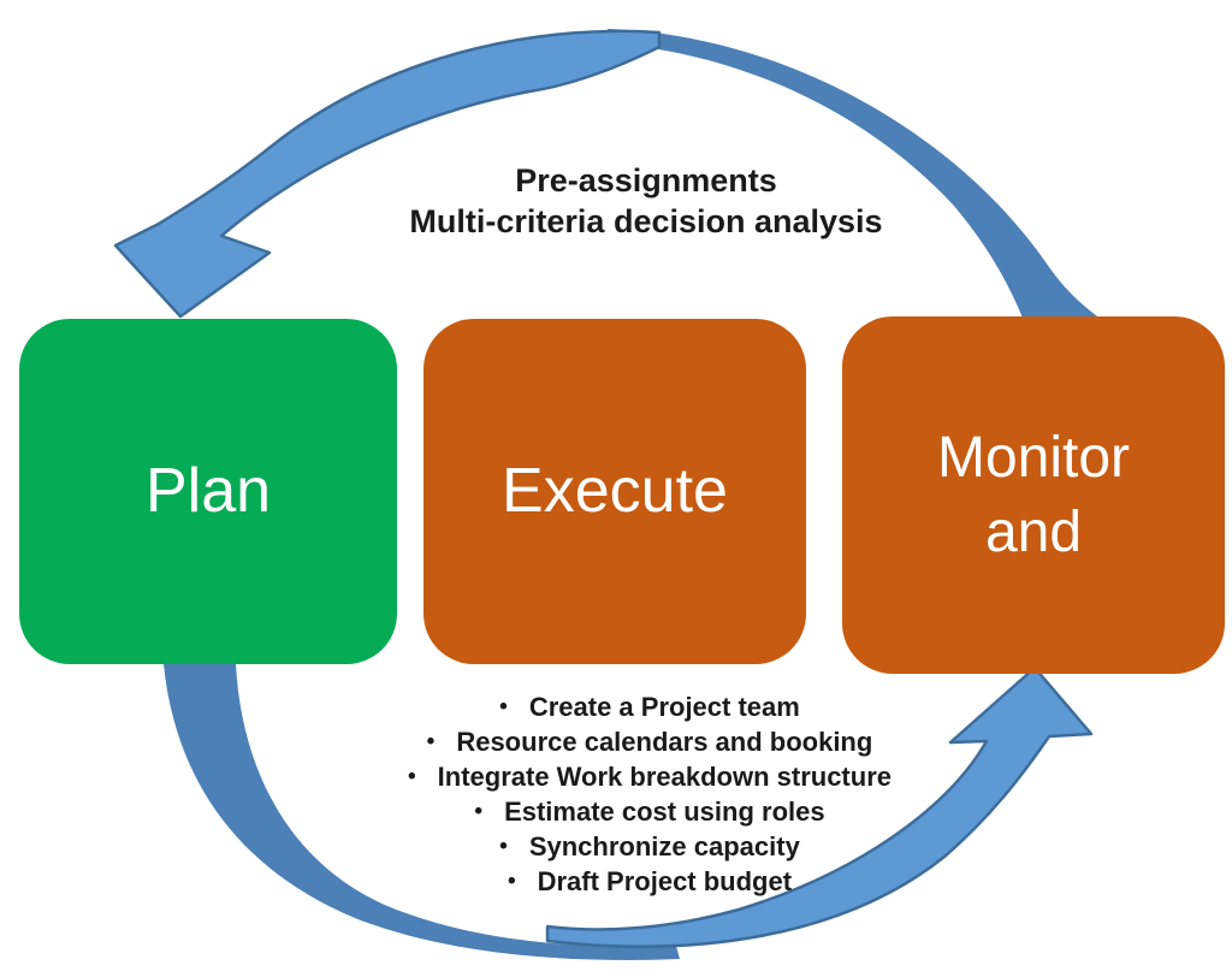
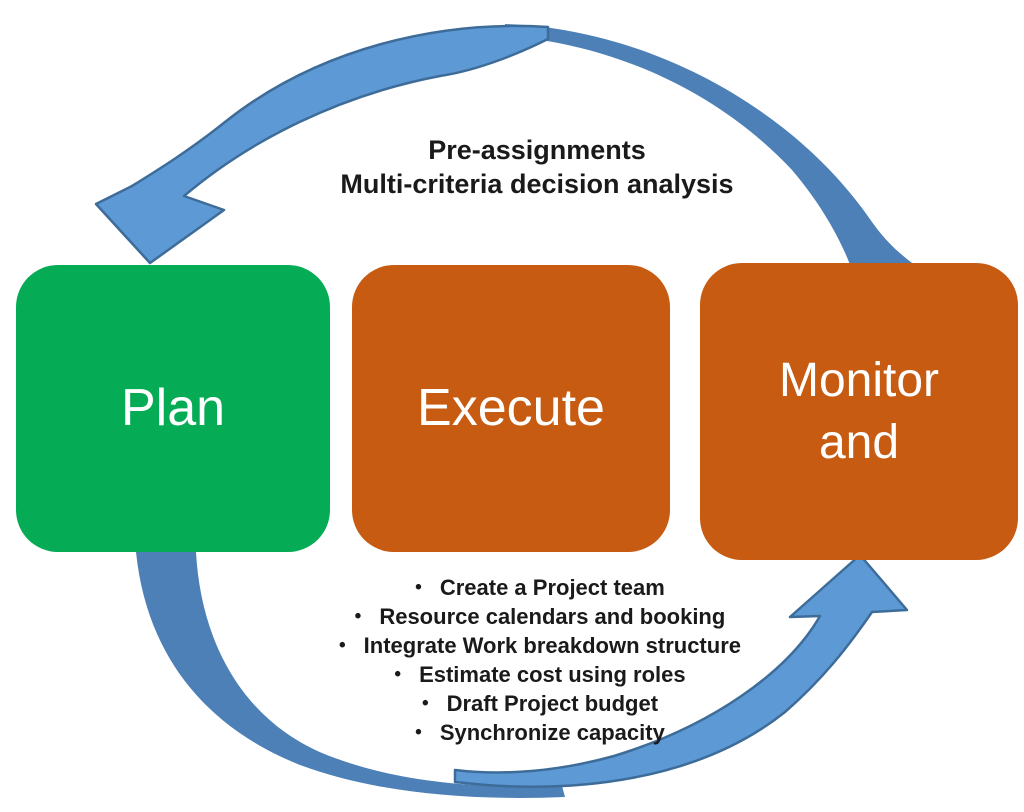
  Pre-assignments
  Multi-criteria decision analysis
  Plan
  Execute
  Monitor
  and
  •
  Create a Project team
  •
  Resource calendars and booking
  •
  Integrate Work breakdown structure
  •
  Estimate cost using roles
  •
- Synchronize capacity
+ Draft Project budget
  •
- Draft Project budget
+ Synchronize capacity
